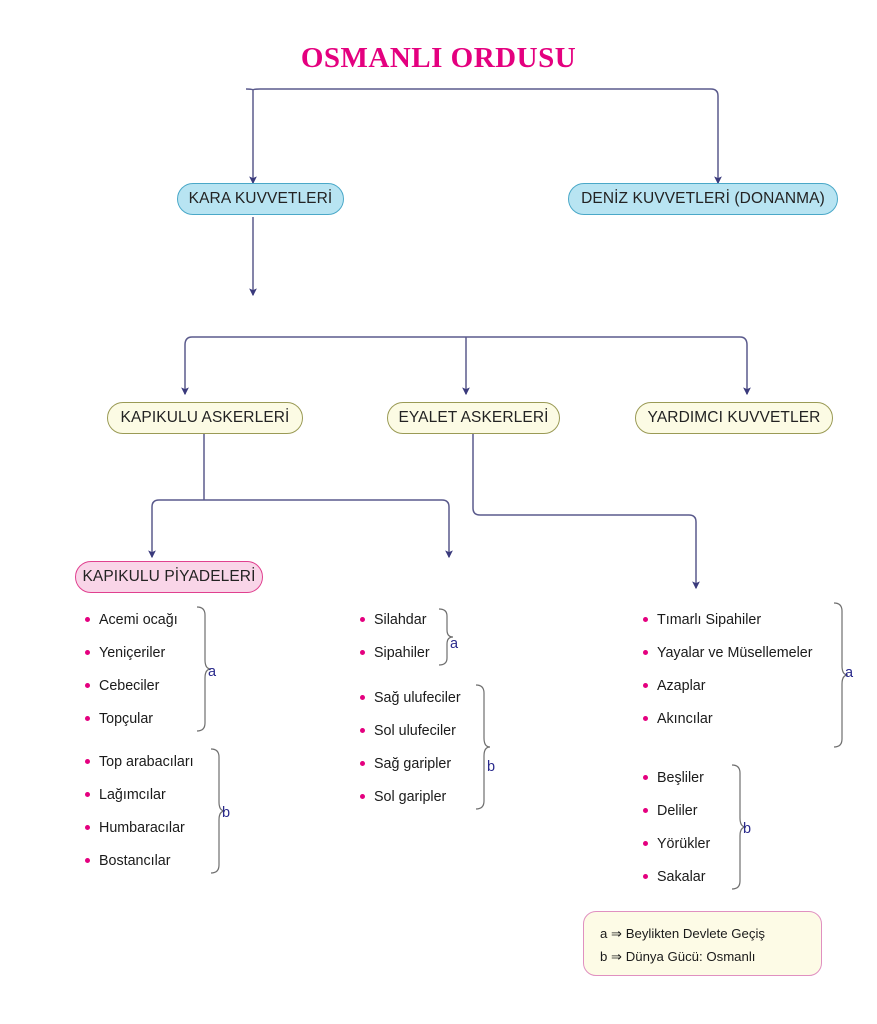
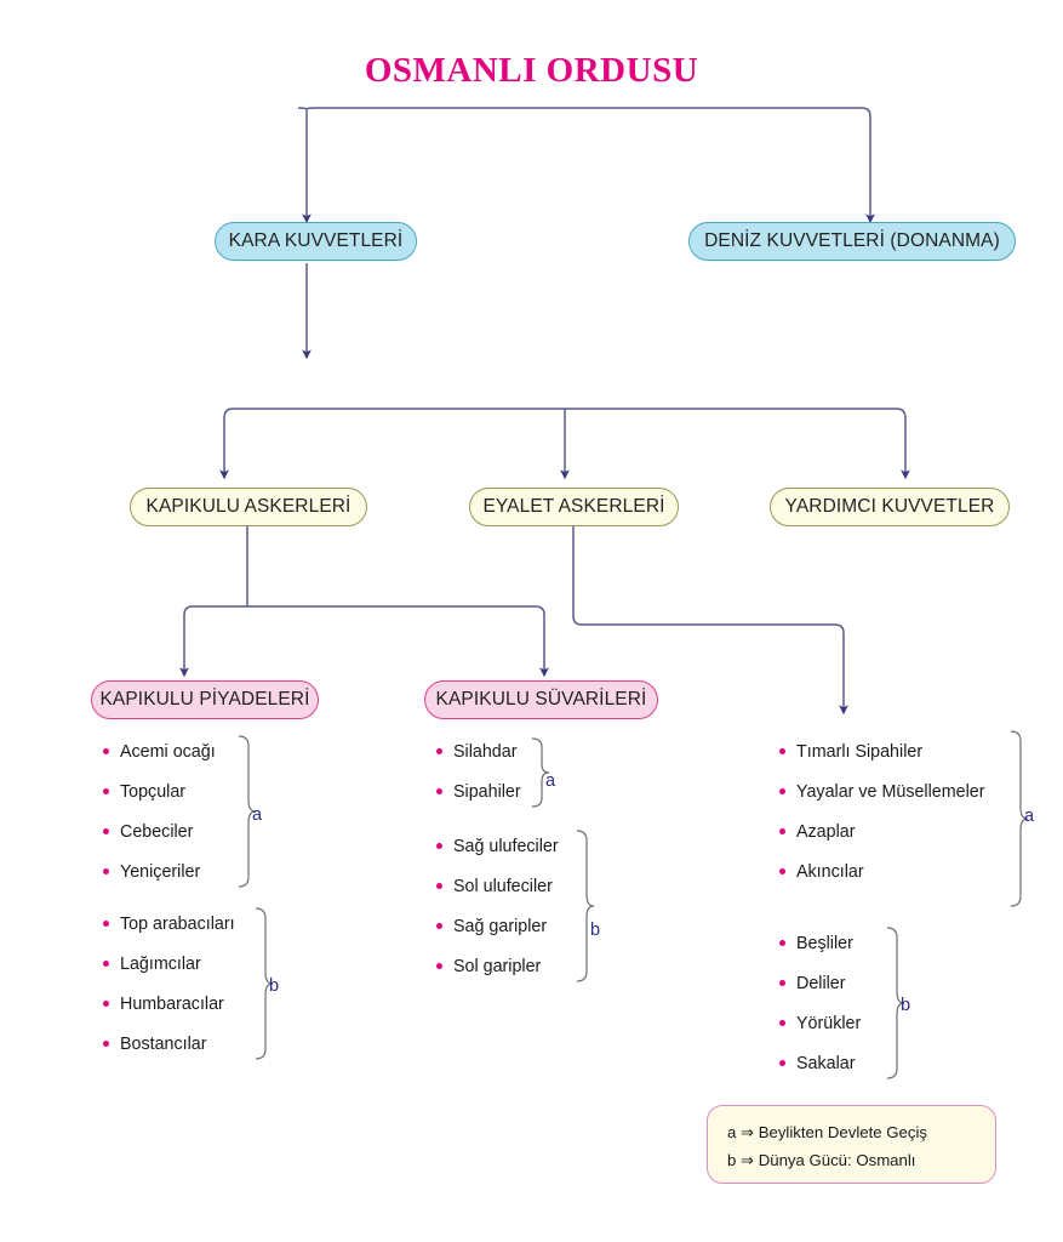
  OSMANLI ORDUSU
  KARA KUVVETLERİ
  DENİZ KUVVETLERİ (DONANMA)
  KAPIKULU ASKERLERİ
  EYALET ASKERLERİ
  YARDIMCI KUVVETLER
  KAPIKULU PİYADELERİ
+ KAPIKULU SÜVARİLERİ
  Acemi ocağı
- Yeniçeriler
+ Topçular
  Cebeciler
- Topçular
+ Yeniçeriler
  a
  Top arabacıları
  Lağımcılar
  Humbaracılar
  Bostancılar
  b
  Silahdar
  Sipahiler
  a
  Sağ ulufeciler
  Sol ulufeciler
  Sağ garipler
  Sol garipler
  b
  Tımarlı Sipahiler
  Yayalar ve Müsellemeler
  Azaplar
  Akıncılar
  a
  Beşliler
  Deliler
  Yörükler
  Sakalar
  b
  a ⇒ Beylikten Devlete Geçiş
  b ⇒ Dünya Gücü: Osmanlı
